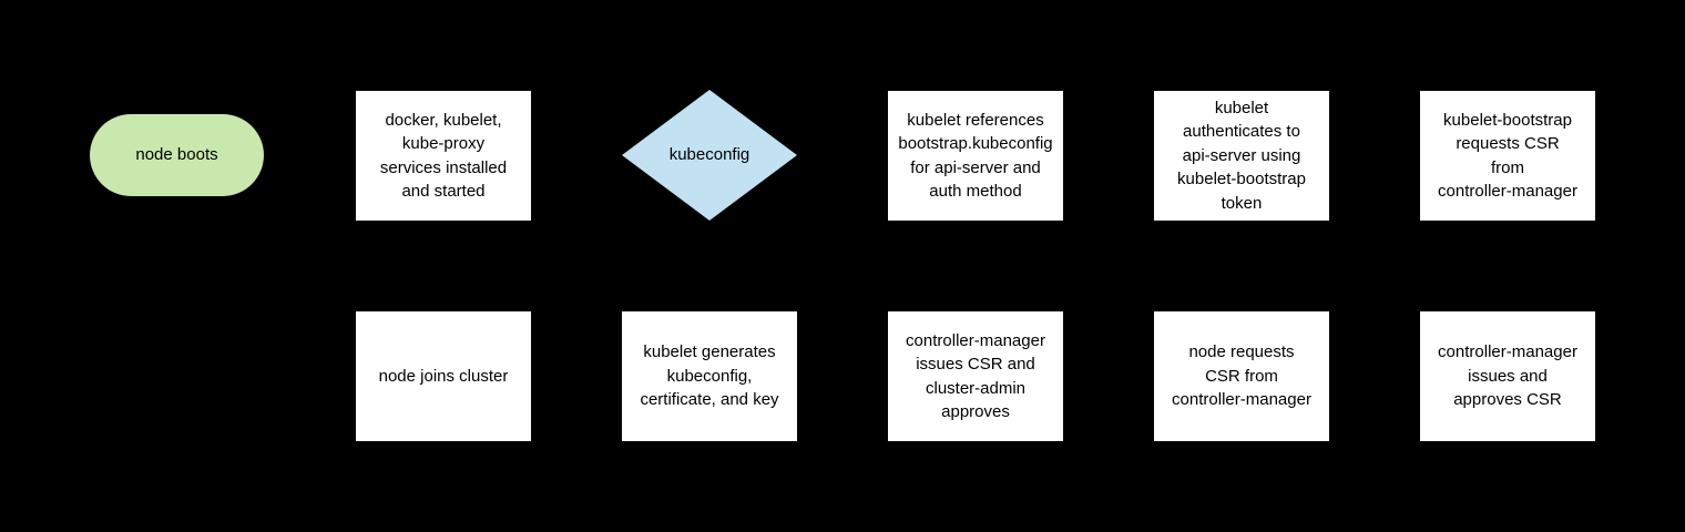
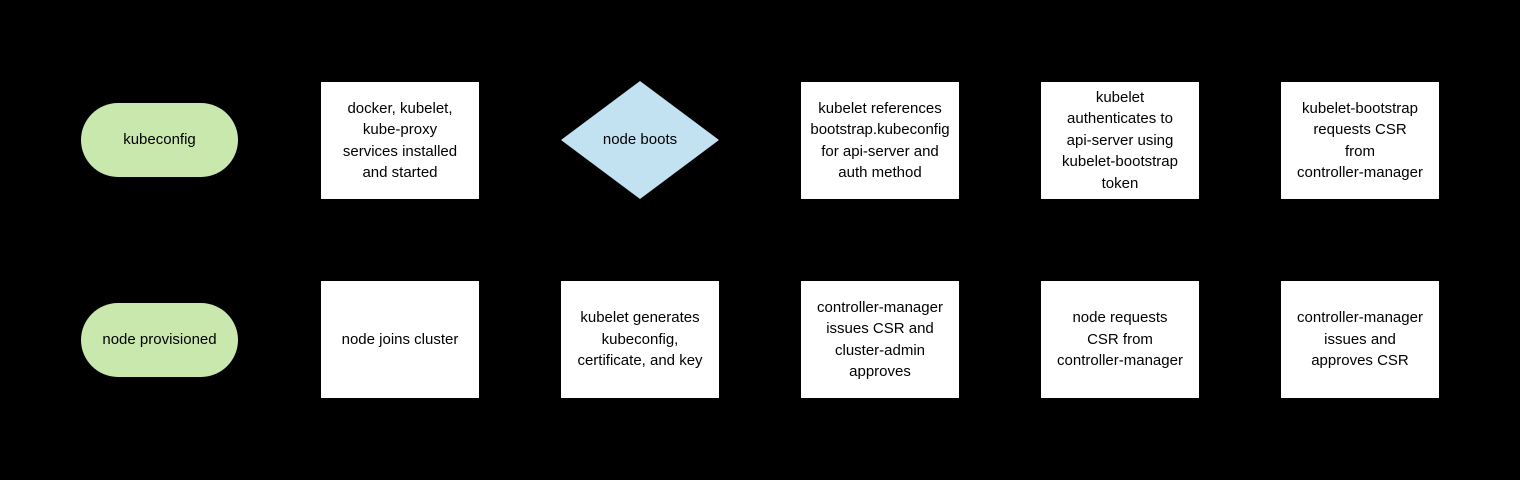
- node boots
+ kubeconfig
  docker, kubelet,
  kube-proxy
  services installed
  and started
- kubeconfig
+ node boots
  kubelet references
  bootstrap.kubeconfig
  for api-server and
  auth method
  kubelet
  authenticates to
  api-server using
  kubelet-bootstrap
  token
  kubelet-bootstrap
  requests CSR
  from
  controller-manager
+ node provisioned
  node joins cluster
  kubelet generates
  kubeconfig,
  certificate, and key
  controller-manager
  issues CSR and
  cluster-admin
  approves
  node requests
  CSR from
  controller-manager
  controller-manager
  issues and
  approves CSR
